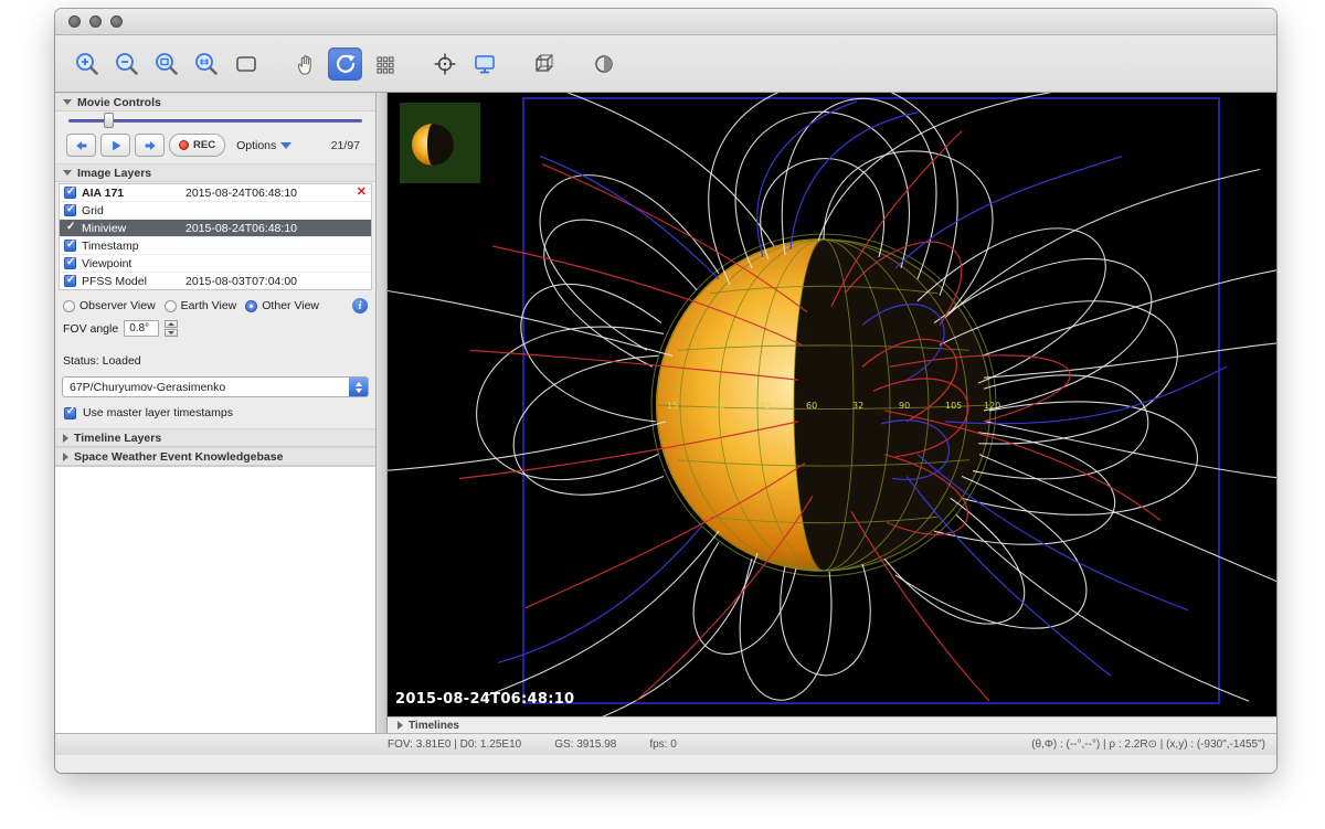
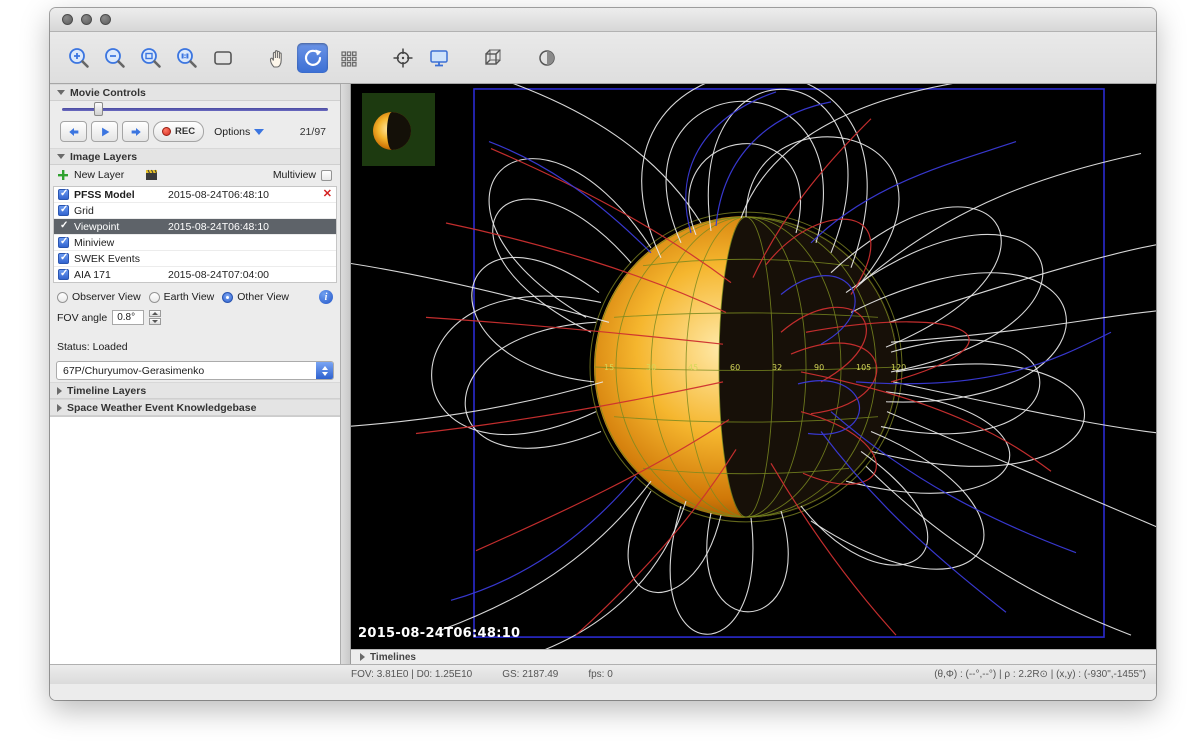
  Movie Controls
  REC
  Options
  21/97
  Image Layers
+ New Layer
+ Multiview
- AIA 171
+ PFSS Model
  2015-08-24T06:48:10
  Grid
- Miniview
+ Viewpoint
  2015-08-24T06:48:10
- Timestamp
- Viewpoint
+ Miniview
+ SWEK Events
- PFSS Model
+ AIA 171
- 2015-08-03T07:04:00
+ 2015-08-24T07:04:00
  Observer View
  Earth View
  Other View
  FOV angle
  0.8°
  Status: Loaded
  67P/Churyumov-Gerasimenko
- Use master layer timestamps
  Timeline Layers
  Space Weather Event Knowledgebase
  15
  30
  45
  60
  32
  90
  105
  120
  2015-08-24T06:48:10
  Timelines
  FOV: 3.81E0 | D0: 1.25E10
- GS: 3915.98
+ GS: 2187.49
  fps: 0
  (θ,Φ) : (--°,--°) | ρ : 2.2R⊙ | (x,y) : (-930",-1455")
